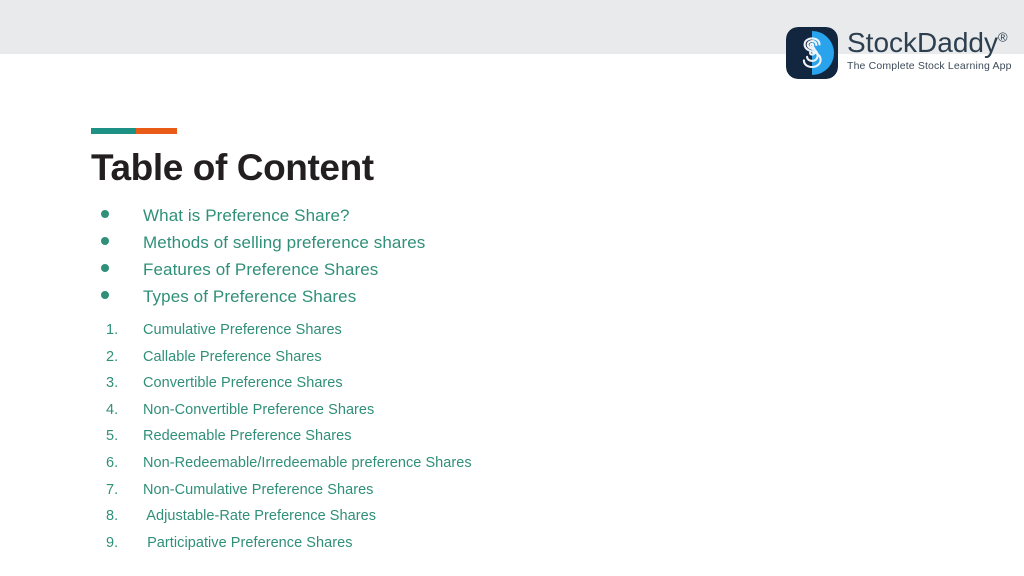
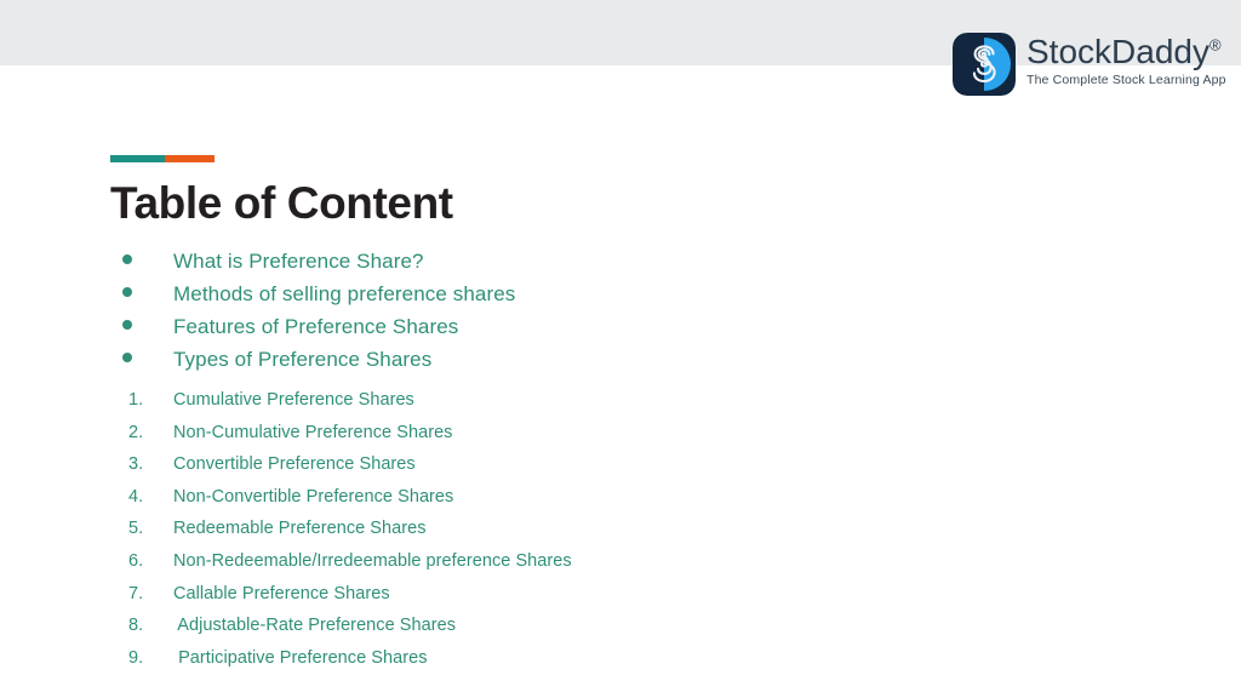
  StockDaddy®
  The Complete Stock Learning App
  Table of Content
  What is Preference Share?
  Methods of selling preference shares
  Features of Preference Shares
  Types of Preference Shares
  1.
  Cumulative Preference Shares
  2.
- Callable Preference Shares
+ Non-Cumulative Preference Shares
  3.
  Convertible Preference Shares
  4.
  Non-Convertible Preference Shares
  5.
  Redeemable Preference Shares
  6.
  Non-Redeemable/Irredeemable preference Shares
  7.
- Non-Cumulative Preference Shares
+ Callable Preference Shares
  8.
  Adjustable-Rate Preference Shares
  9.
  Participative Preference Shares
